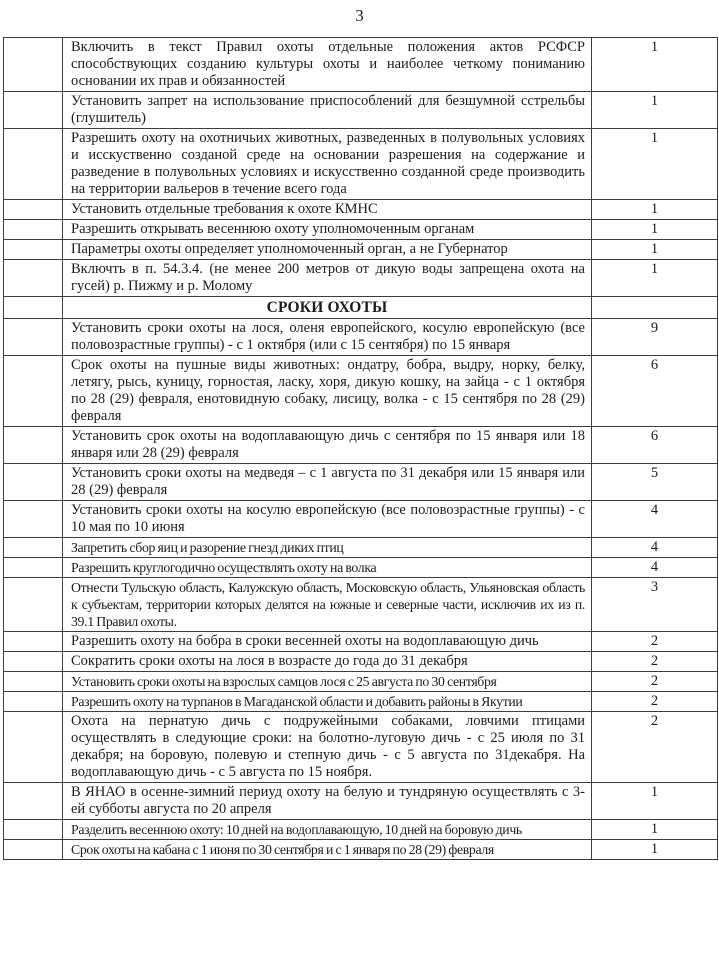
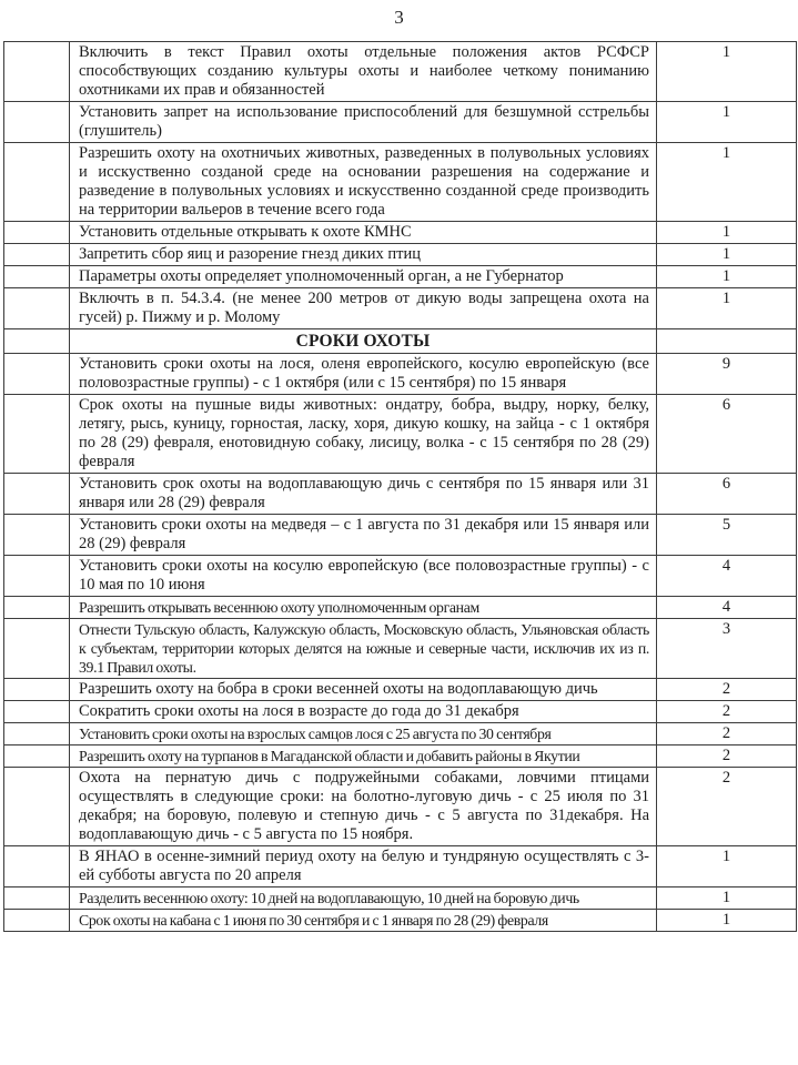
  3
- 	Включить в текст Правил охоты отдельные положения актов РСФСР способствующих созданию культуры охоты и наиболее четкому пониманию основании их прав и обязанностей	1
+ 	Включить в текст Правил охоты отдельные положения актов РСФСР способствующих созданию культуры охоты и наиболее четкому пониманию охотниками их прав и обязанностей	1
  	Установить запрет на использование приспособлений для безшумной сстрельбы (глушитель)	1
  	Разрешить охоту на охотничьих животных, разведенных в полувольных условиях и исскуственно созданой среде на основании разрешения на содержание и разведение в полувольных условиях и искусственно созданной среде производить на территории вальеров в течение всего года	1
- 	Установить отдельные требования к охоте КМНС	1
+ 	Установить отдельные открывать к охоте КМНС	1
- 	Разрешить открывать весеннюю охоту уполномоченным органам	1
+ 	Запретить сбор яиц и разорение гнезд диких птиц	1
  	Параметры охоты определяет уполномоченный орган, а не Губернатор	1
  	Включть в п. 54.3.4. (не менее 200 метров от дикую воды запрещена охота на гусей) р. Пижму и р. Молому	1
  	СРОКИ ОХОТЫ
  	Установить сроки охоты на лося, оленя европейского, косулю европейскую (все половозрастные группы) - с 1 октября (или с 15 сентября) по 15 января	9
  	Срок охоты на пушные виды животных: ондатру, бобра, выдру, норку, белку, летягу, рысь, куницу, горностая, ласку, хоря, дикую кошку, на зайца - с 1 октября по 28 (29) февраля, енотовидную собаку, лисицу, волка - с 15 сентября по 28 (29) февраля	6
- 	Установить срок охоты на водоплавающую дичь с сентября по 15 января или 18 января или 28 (29) февраля	6
+ 	Установить срок охоты на водоплавающую дичь с сентября по 15 января или 31 января или 28 (29) февраля	6
  	Установить сроки охоты на медведя – с 1 августа по 31 декабря или 15 января или 28 (29) февраля	5
  	Установить сроки охоты на косулю европейскую (все половозрастные группы) - с 10 мая по 10 июня	4
- 	Запретить сбор яиц и разорение гнезд диких птиц	4
+ 	Разрешить открывать весеннюю охоту уполномоченным органам	4
- 	Разрешить круглогодично осуществлять охоту на волка	4
  	Отнести Тульскую область, Калужскую область, Московскую область, Ульяновская область к субъектам, территории которых делятся на южные и северные части, исключив их из п. 39.1 Правил охоты.	3
  	Разрешить охоту на бобра в сроки весенней охоты на водоплавающую дичь	2
  	Сократить сроки охоты на лося в возрасте до года до 31 декабря	2
  	Установить сроки охоты на взрослых самцов лося с 25 августа по 30 сентября	2
  	Разрешить охоту на турпанов в Магаданской области и добавить районы в Якутии	2
  	Охота на пернатую дичь с подружейными собаками, ловчими птицами осуществлять в следующие сроки: на болотно-луговую дичь - с 25 июля по 31 декабря; на боровую, полевую и степную дичь - с 5 августа по 31декабря. На водоплавающую дичь - с 5 августа по 15 ноября.	2
  	В ЯНАО в осенне-зимний периуд охоту на белую и тундряную осуществлять с 3-ей субботы августа по 20 апреля	1
  	Разделить весеннюю охоту: 10 дней на водоплавающую, 10 дней на боровую дичь	1
  	Срок охоты на кабана с 1 июня по 30 сентября и с 1 января по 28 (29) февраля	1
